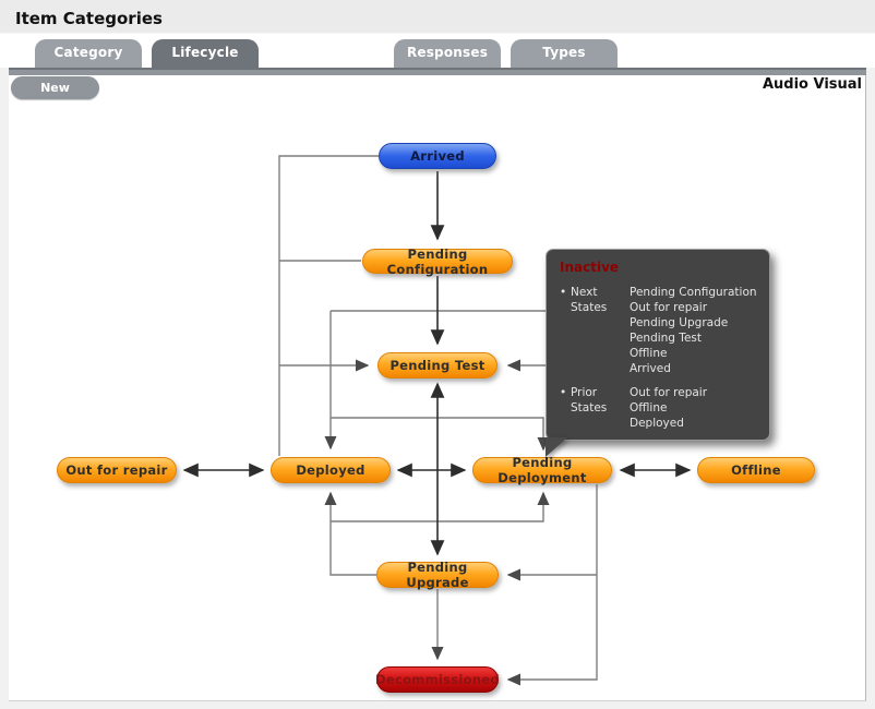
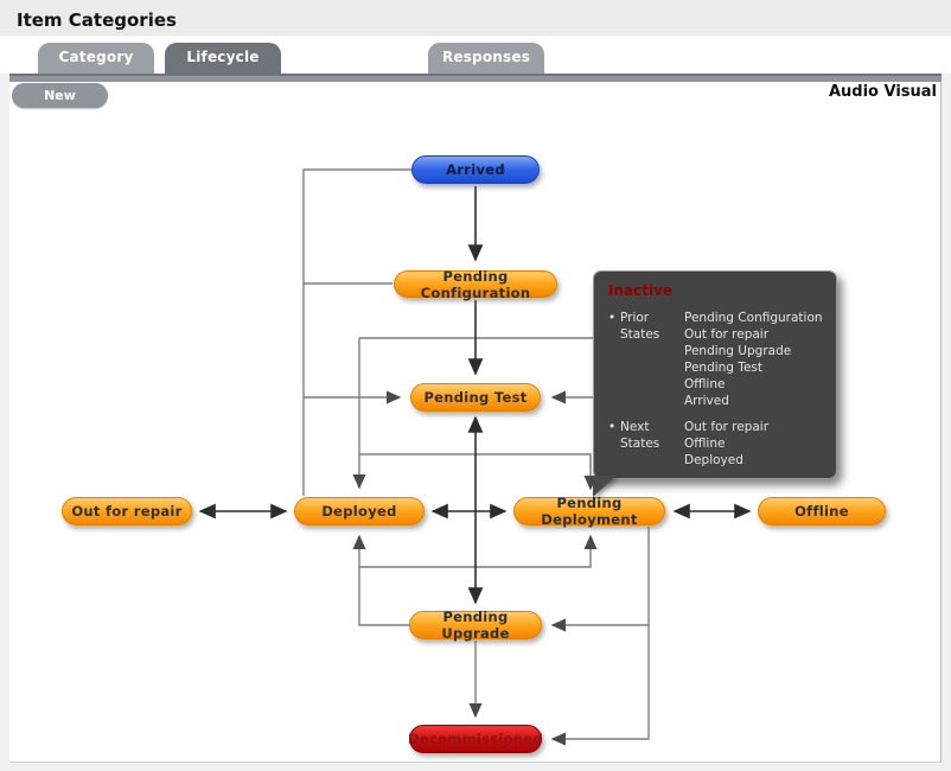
  Item Categories
  Category
  Lifecycle
  Responses
- Types
  New
  Audio Visual
  Arrived
  Pending Configuration
  Pending Test
  Out for repair
  Deployed
  Pending Deployment
  Offline
  Pending Upgrade
  Decommissioned
  Inactive
  •
- Next States
+ Prior States
  Pending Configuration
  Out for repair
  Pending Upgrade
  Pending Test
  Offline
  Arrived
  •
- Prior States
+ Next States
  Out for repair
  Offline
  Deployed
